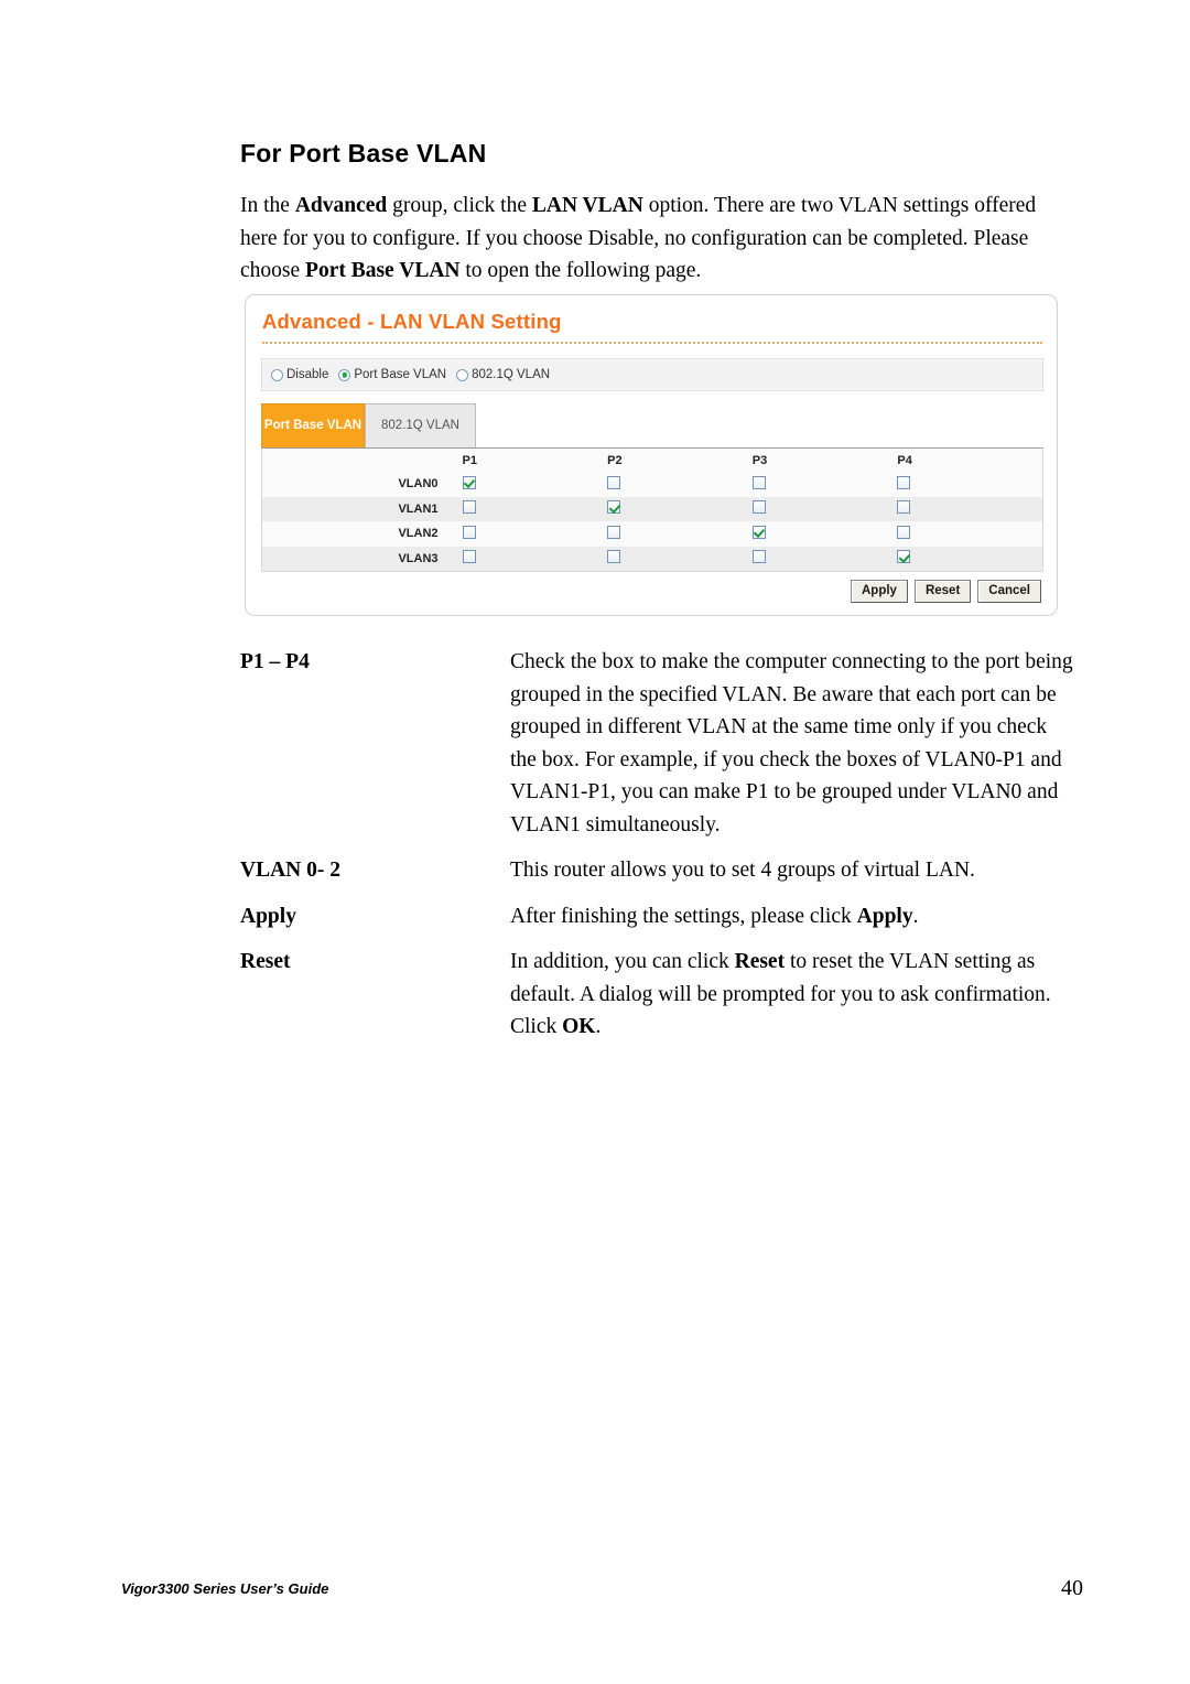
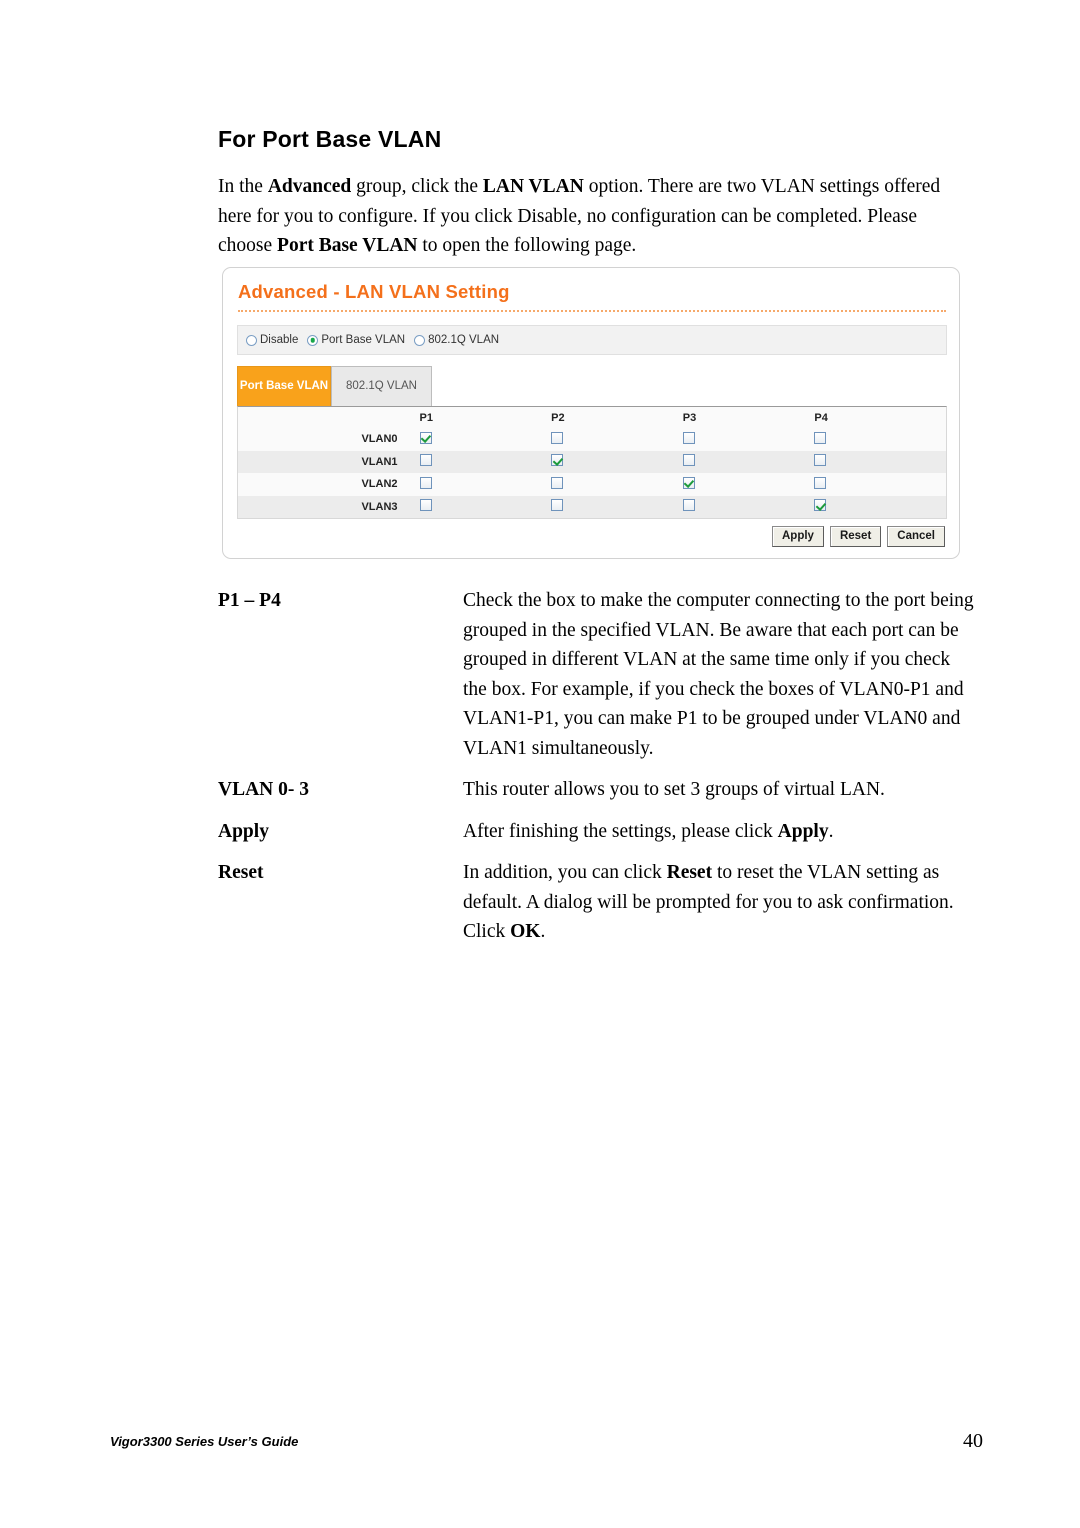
  For Port Base VLAN
- In the Advanced group, click the LAN VLAN option. There are two VLAN settings offered here for you to configure. If you choose Disable, no configuration can be completed. Please choose Port Base VLAN to open the following page.
+ In the Advanced group, click the LAN VLAN option. There are two VLAN settings offered here for you to configure. If you click Disable, no configuration can be completed. Please choose Port Base VLAN to open the following page.
  Advanced - LAN VLAN Setting
  Disable
  Port Base VLAN
  802.1Q VLAN
  Port Base VLAN
  802.1Q VLAN
  P1
  P2
  P3
  P4
  VLAN0
  VLAN1
  VLAN2
  VLAN3
  Apply
  Reset
  Cancel
  P1 – P4
  Check the box to make the computer connecting to the port being grouped in the specified VLAN. Be aware that each port can be grouped in different VLAN at the same time only if you check the box. For example, if you check the boxes of VLAN0-P1 and VLAN1-P1, you can make P1 to be grouped under VLAN0 and VLAN1 simultaneously.
- VLAN 0- 2
+ VLAN 0- 3
- This router allows you to set 4 groups of virtual LAN.
+ This router allows you to set 3 groups of virtual LAN.
  Apply
  After finishing the settings, please click Apply.
  Reset
  In addition, you can click Reset to reset the VLAN setting as default. A dialog will be prompted for you to ask confirmation. Click OK.
  Vigor3300 Series User’s Guide
  40
